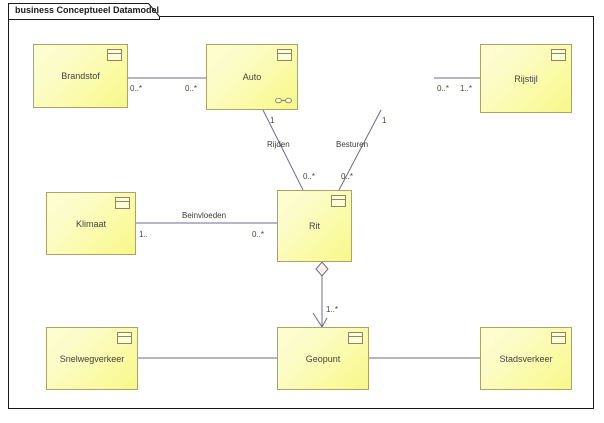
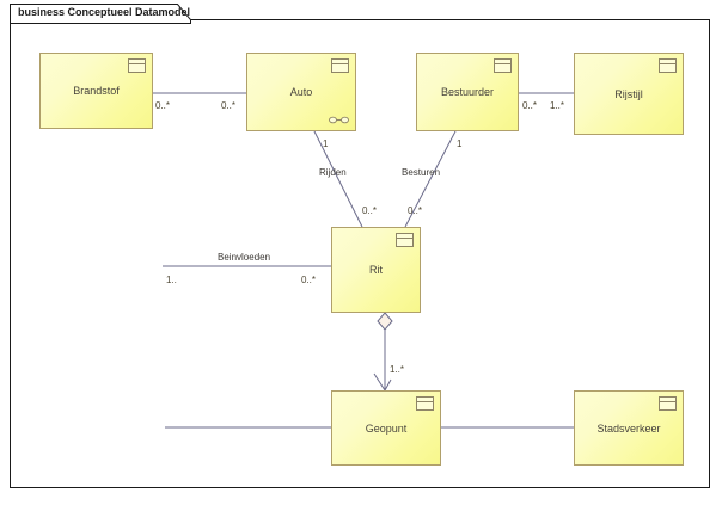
  business Conceptueel Datamodel
  Brandstof
  Auto
+ Bestuurder
  Rijstijl
- Klimaat
  Rit
- Snelwegverkeer
  Geopunt
  Stadsverkeer
  0..*
  0..*
  0..*
  1..*
  1
  Rijden
  0..*
  1
  Besturen
  0..*
  Beinvloeden
  1..
  0..*
  1..*
